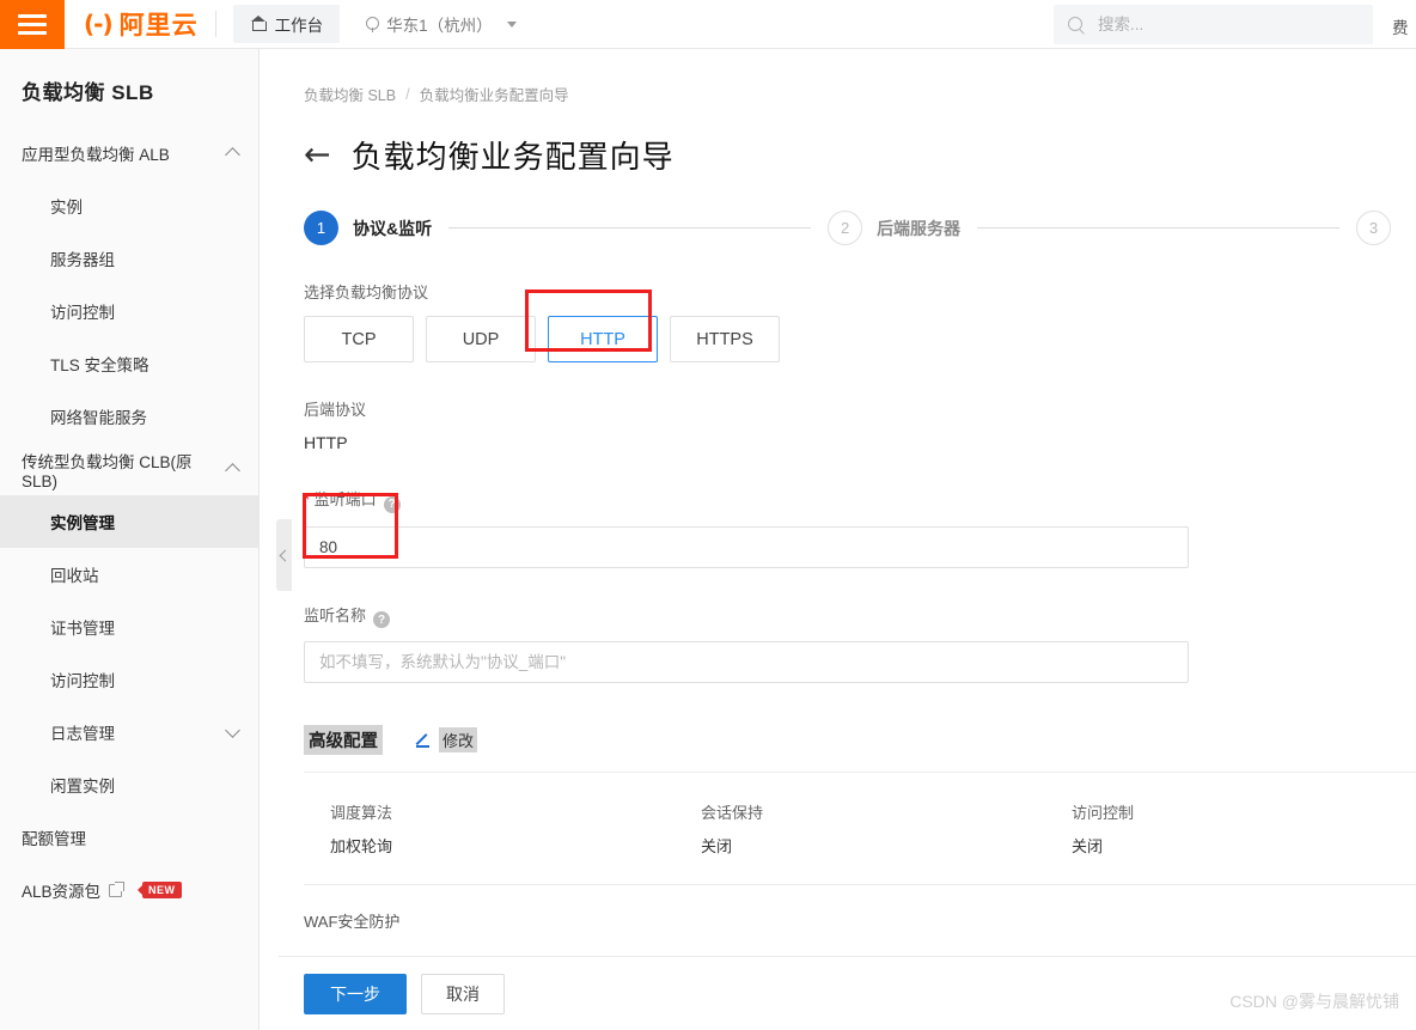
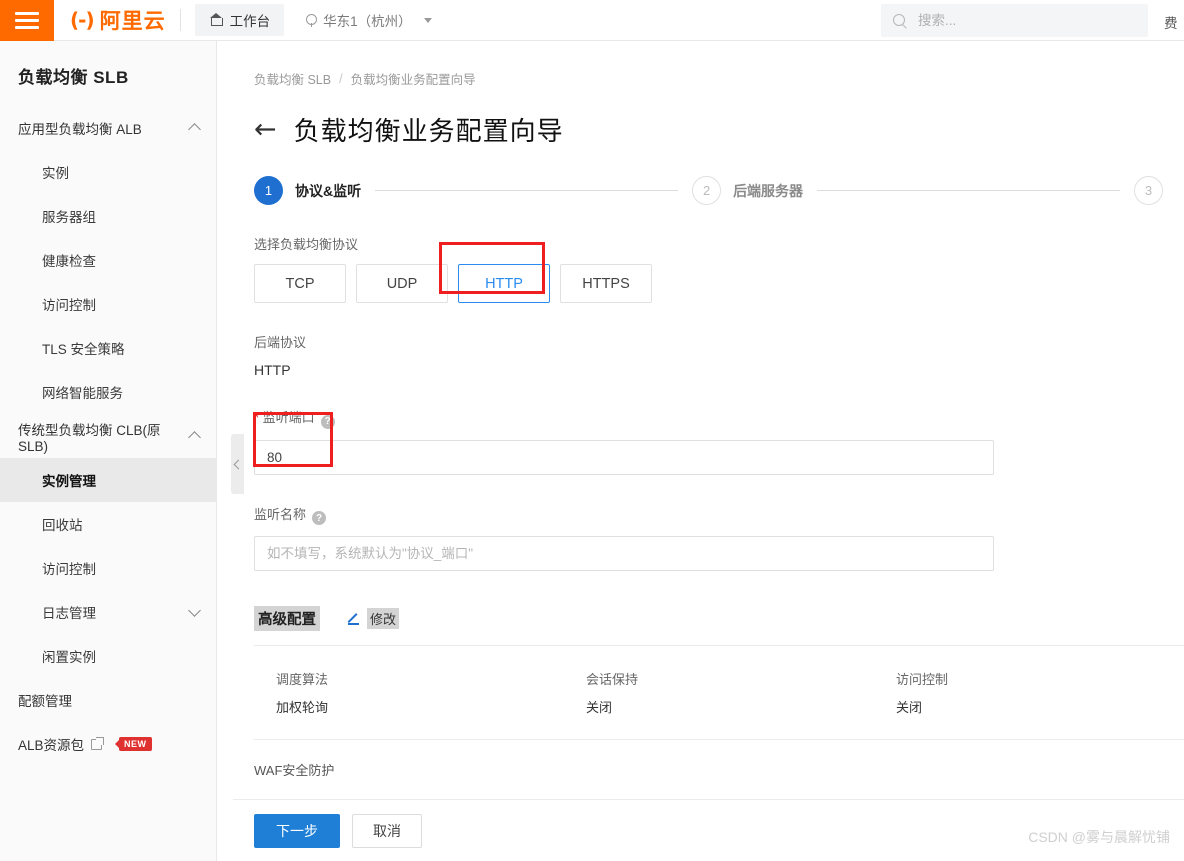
  (-)
  阿里云
  工作台
  华东1（杭州）
  搜索...
  费
  负载均衡 SLB
  应用型负载均衡 ALB
  实例
  服务器组
+ 健康检查
  访问控制
  TLS 安全策略
  网络智能服务
  传统型负载均衡 CLB(原SLB)
  实例管理
  回收站
- 证书管理
  访问控制
  日志管理
  闲置实例
  配额管理
  ALB资源包
  NEW
  负载均衡 SLB
  /
  负载均衡业务配置向导
  ←
  负载均衡业务配置向导
  1
  协议&监听
  2
  后端服务器
  3
  选择负载均衡协议
  TCP
  UDP
  HTTP
  HTTPS
  后端协议
  HTTP
  监听端口 ?
  80
  监听名称 ?
  如不填写，系统默认为"协议_端口"
  高级配置
  修改
  调度算法
  加权轮询
  会话保持
  关闭
  访问控制
  关闭
  WAF安全防护
  下一步
  取消
  CSDN @雾与晨解忧铺
